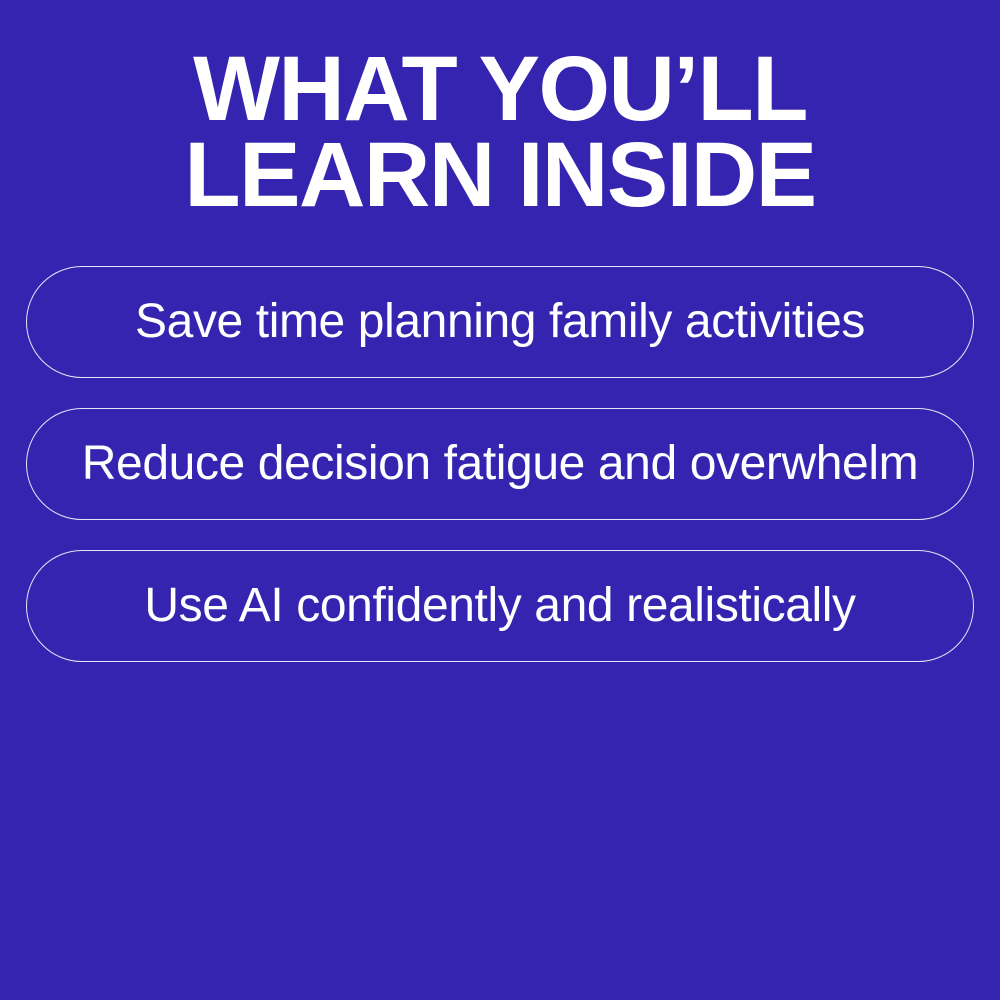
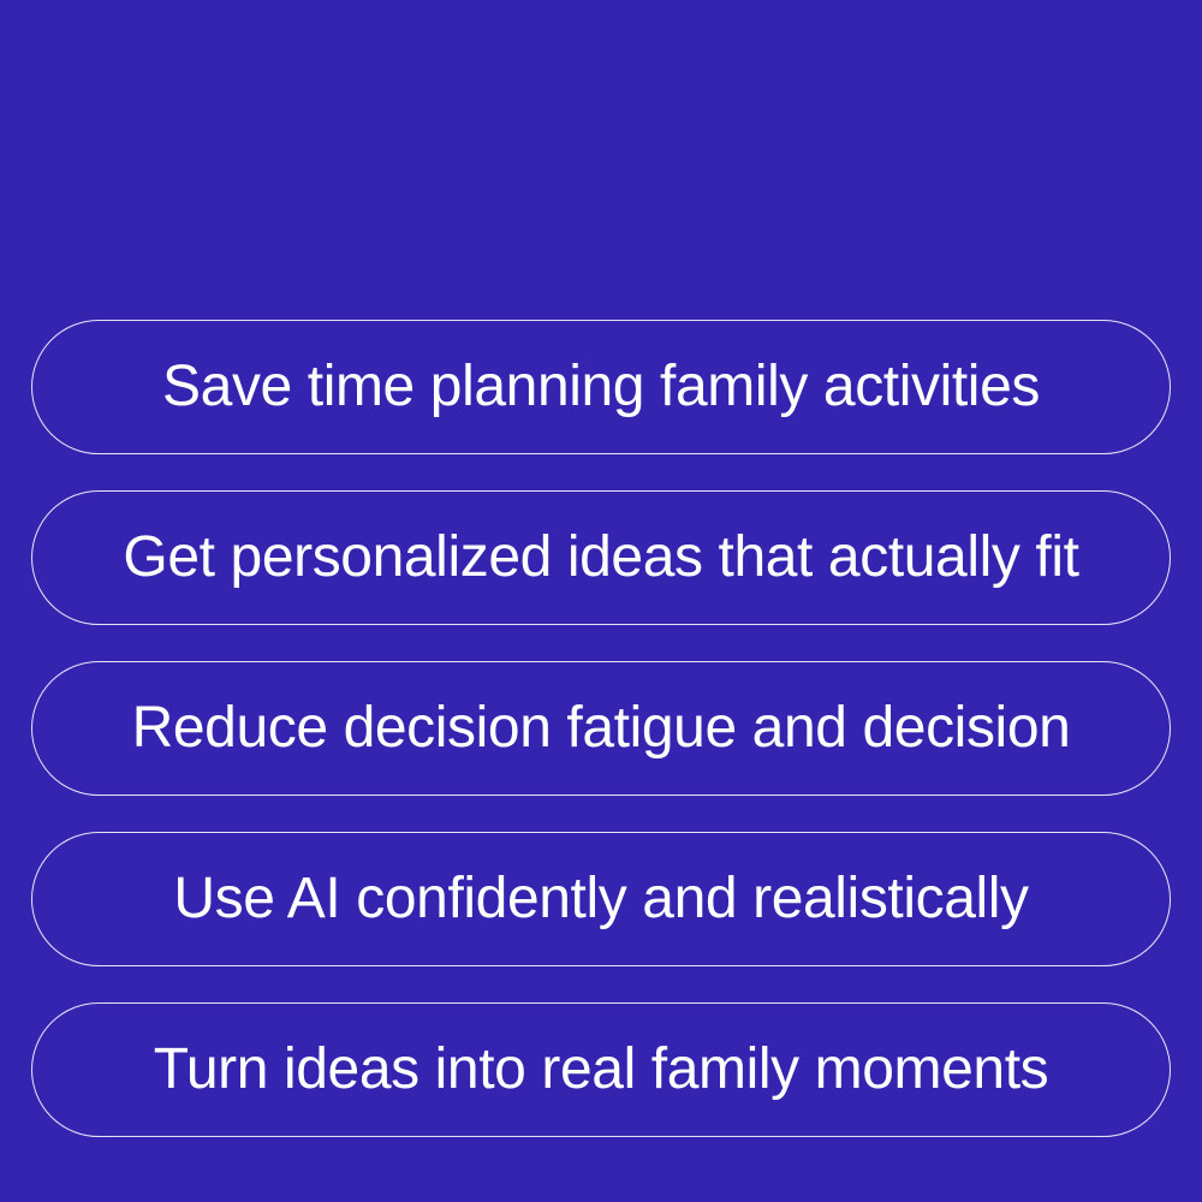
- WHAT YOU’LL
- LEARN INSIDE
  Save time planning family activities
+ Get personalized ideas that actually fit
- Reduce decision fatigue and overwhelm
+ Reduce decision fatigue and decision
  Use AI confidently and realistically
+ Turn ideas into real family moments
